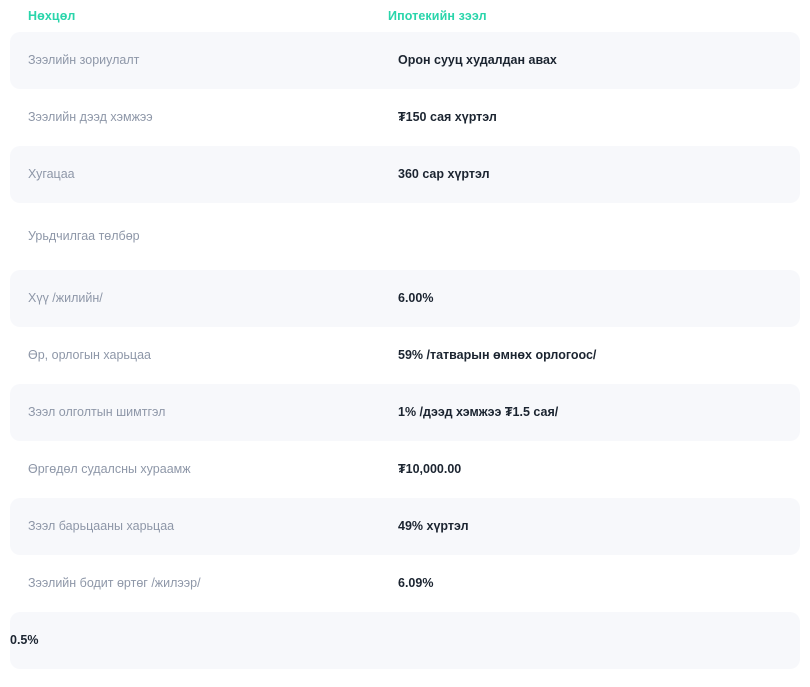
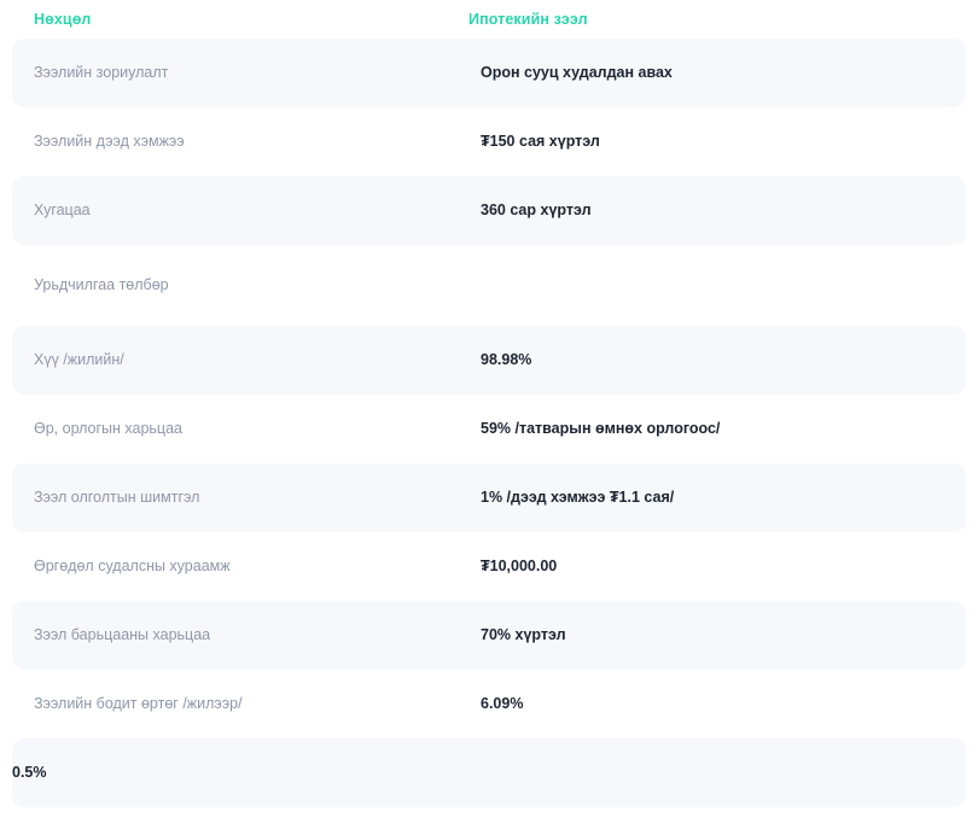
  Нөхцөл
  Ипотекийн зээл
  Зээлийн зориулалт
  Орон сууц худалдан авах
  Зээлийн дээд хэмжээ
  ₮150 сая хүртэл
  Хугацаа
  360 сар хүртэл
  Урьдчилгаа төлбөр
  Хүү /жилийн/
- 6.00%
+ 98.98%
  Өр, орлогын харьцаа
  59% /татварын өмнөх орлогоос/
  Зээл олголтын шимтгэл
- 1% /дээд хэмжээ ₮1.5 сая/
+ 1% /дээд хэмжээ ₮1.1 сая/
  Өргөдөл судалсны хураамж
  ₮10,000.00
  Зээл барьцааны харьцаа
- 49% хүртэл
+ 70% хүртэл
  Зээлийн бодит өртөг /жилээр/
  6.09%
  0.5%
